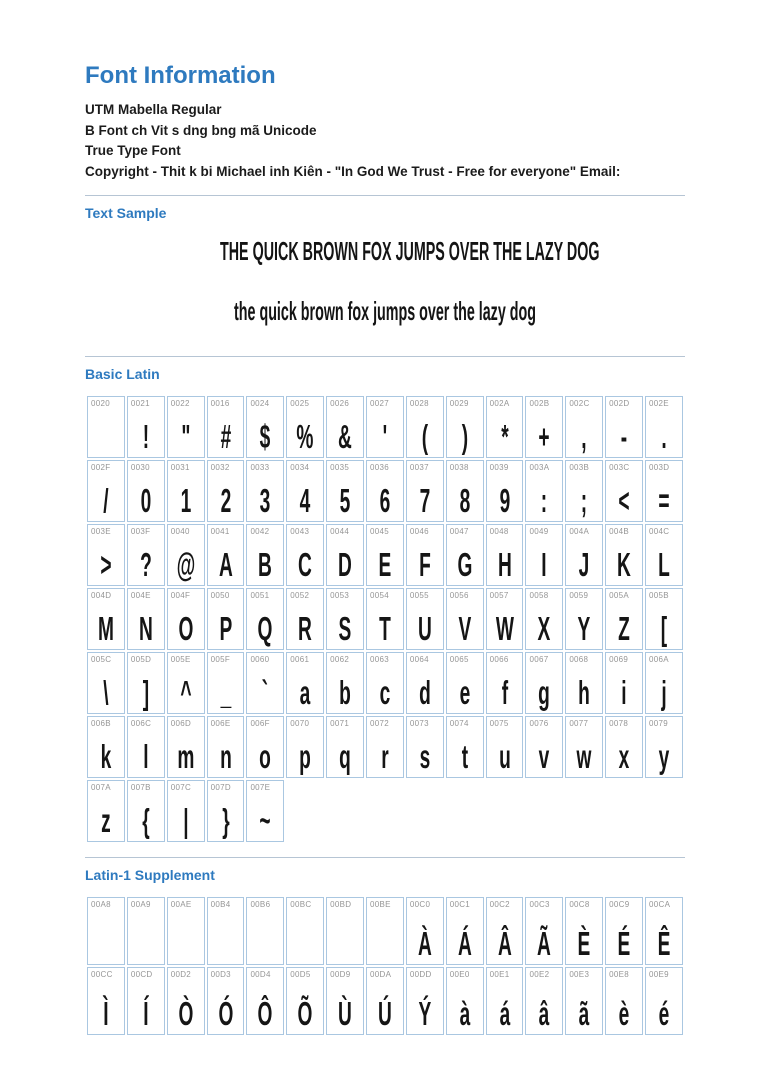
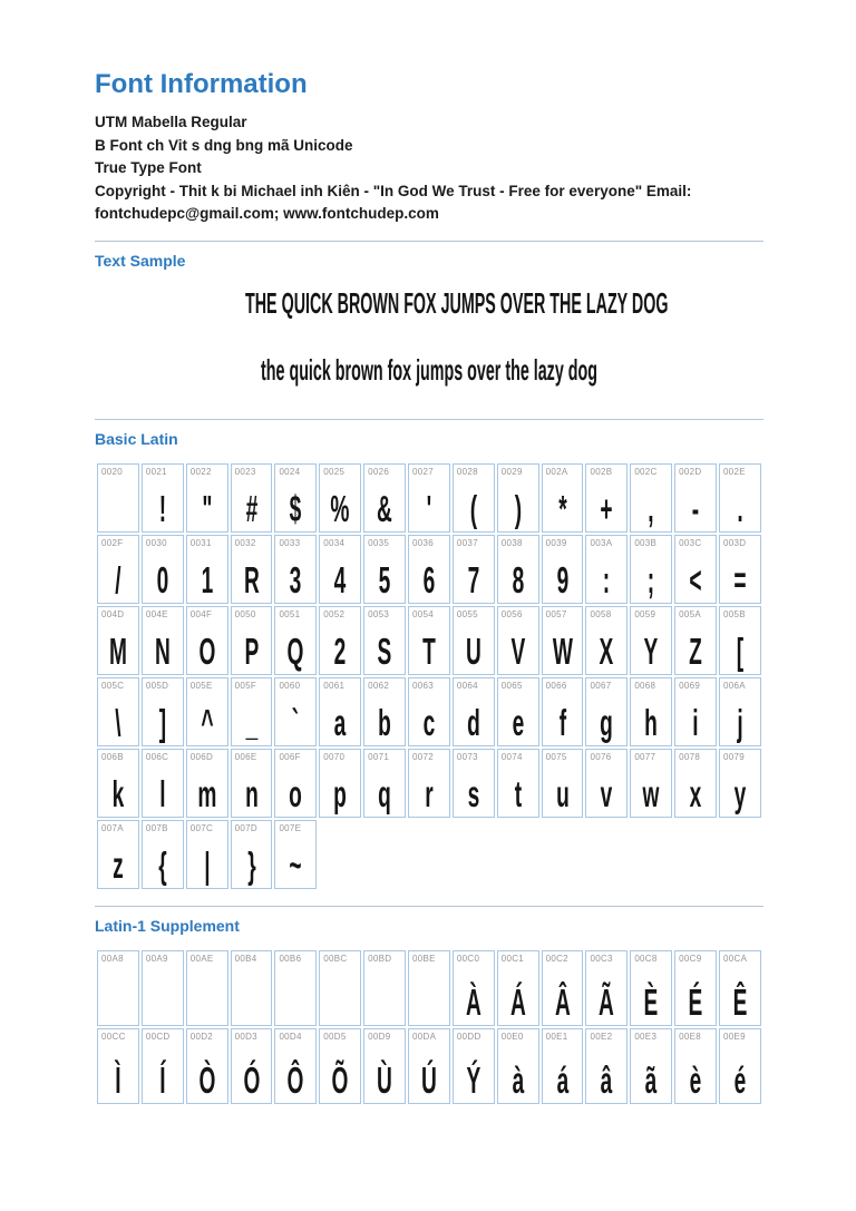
  Font Information
  UTM Mabella Regular
  B Font ch Vit s dng bng mã Unicode
  True Type Font
  Copyright - Thit k bi Michael inh Kiên - "In God We Trust - Free for everyone" Email:
+ fontchudepc@gmail.com; www.fontchudep.com
  Text Sample
  THE QUICK BROWN FOX JUMPS OVER THE LAZY DOG
  the quick brown fox jumps over the lazy dog
  Basic Latin
- 0020	0021!	0022"	0016#	0024$	0025%	0026&	0027'	0028(	0029)	002A*	002B+	002C,	002D-	002E.
+ 0020	0021!	0022"	0023#	0024$	0025%	0026&	0027'	0028(	0029)	002A*	002B+	002C,	002D-	002E.
- 002F/	00300	00311	00322	00333	00344	00355	00366	00377	00388	00399	003A:	003B;	003C<	003D=
+ 002F/	00300	00311	0032R	00333	00344	00355	00366	00377	00388	00399	003A:	003B;	003C<	003D=
- 003E>	003F?	0040@	0041A	0042B	0043C	0044D	0045E	0046F	0047G	0048H	0049I	004AJ	004BK	004CL
- 004DM	004EN	004FO	0050P	0051Q	0052R	0053S	0054T	0055U	0056V	0057W	0058X	0059Y	005AZ	005B[
+ 004DM	004EN	004FO	0050P	0051Q	00522	0053S	0054T	0055U	0056V	0057W	0058X	0059Y	005AZ	005B[
  005C\	005D]	005E^	005F_	0060`	0061a	0062b	0063c	0064d	0065e	0066f	0067g	0068h	0069i	006Aj
  006Bk	006Cl	006Dm	006En	006Fo	0070p	0071q	0072r	0073s	0074t	0075u	0076v	0077w	0078x	0079y
  007Az	007B{	007C|	007D}	007E~
  Latin-1 Supplement
  00A8	00A9	00AE	00B4	00B6	00BC	00BD	00BE	00C0À	00C1Á	00C2Â	00C3Ã	00C8È	00C9É	00CAÊ
  00CCÌ	00CDÍ	00D2Ò	00D3Ó	00D4Ô	00D5Õ	00D9Ù	00DAÚ	00DDÝ	00E0à	00E1á	00E2â	00E3ã	00E8è	00E9é
